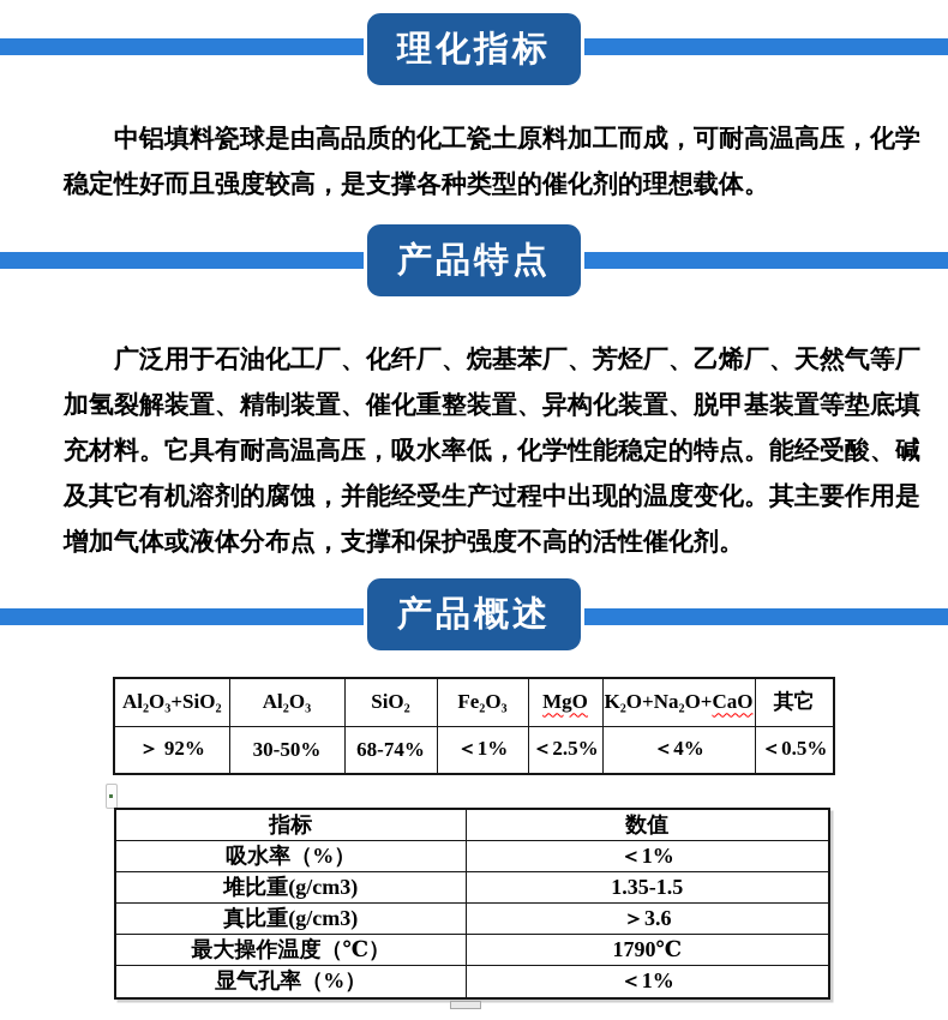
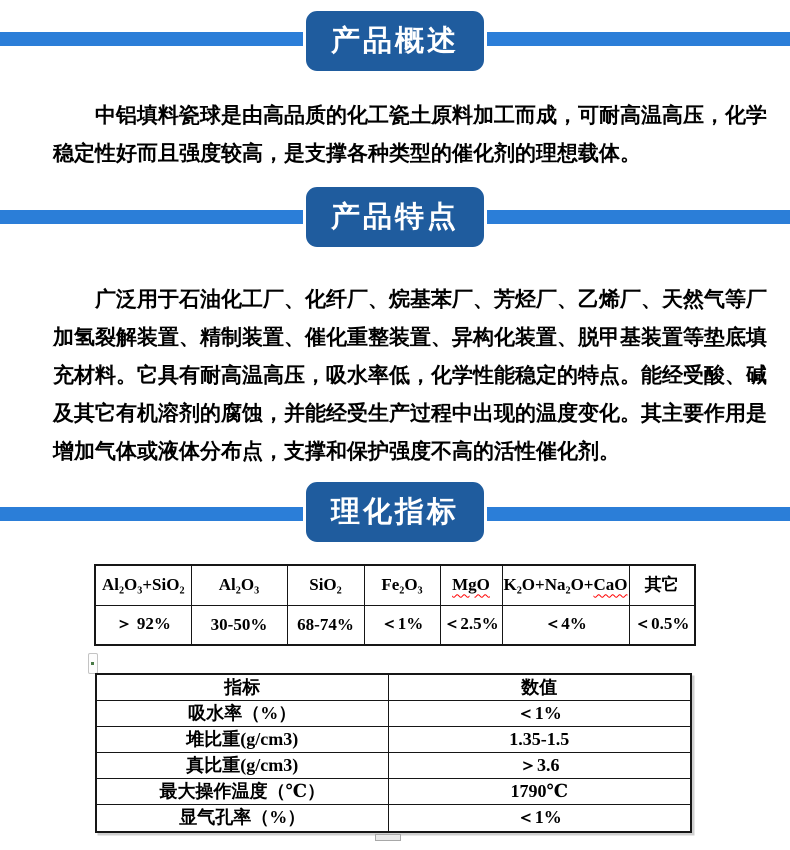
- 理化指标
+ 产品概述
  中铝填料瓷球是由高品质的化工瓷土原料加工而成，可耐高温高压，化学
  稳定性好而且强度较高，是支撑各种类型的催化剂的理想载体。
  产品特点
  广泛用于石油化工厂、化纤厂、烷基苯厂、芳烃厂、乙烯厂、天然气等厂
  加氢裂解装置、精制装置、催化重整装置、异构化装置、脱甲基装置等垫底填
  充材料。它具有耐高温高压，吸水率低，化学性能稳定的特点。能经受酸、碱
  及其它有机溶剂的腐蚀，并能经受生产过程中出现的温度变化。其主要作用是
  增加气体或液体分布点，支撑和保护强度不高的活性催化剂。
- 产品概述
+ 理化指标
  Al₂O₃+SiO₂	Al₂O₃	SiO₂	Fe₂O₃	MgO	K₂O+Na₂O+CaO	其它
  ＞ 92%	30-50%	68-74%	＜1%	＜2.5%	＜4%	＜0.5%
  指标	数值
  吸水率（%）	＜1%
  堆比重(g/cm3)	1.35-1.5
  真比重(g/cm3)	＞3.6
  最大操作温度（℃）	1790℃
  显气孔率（%）	＜1%
